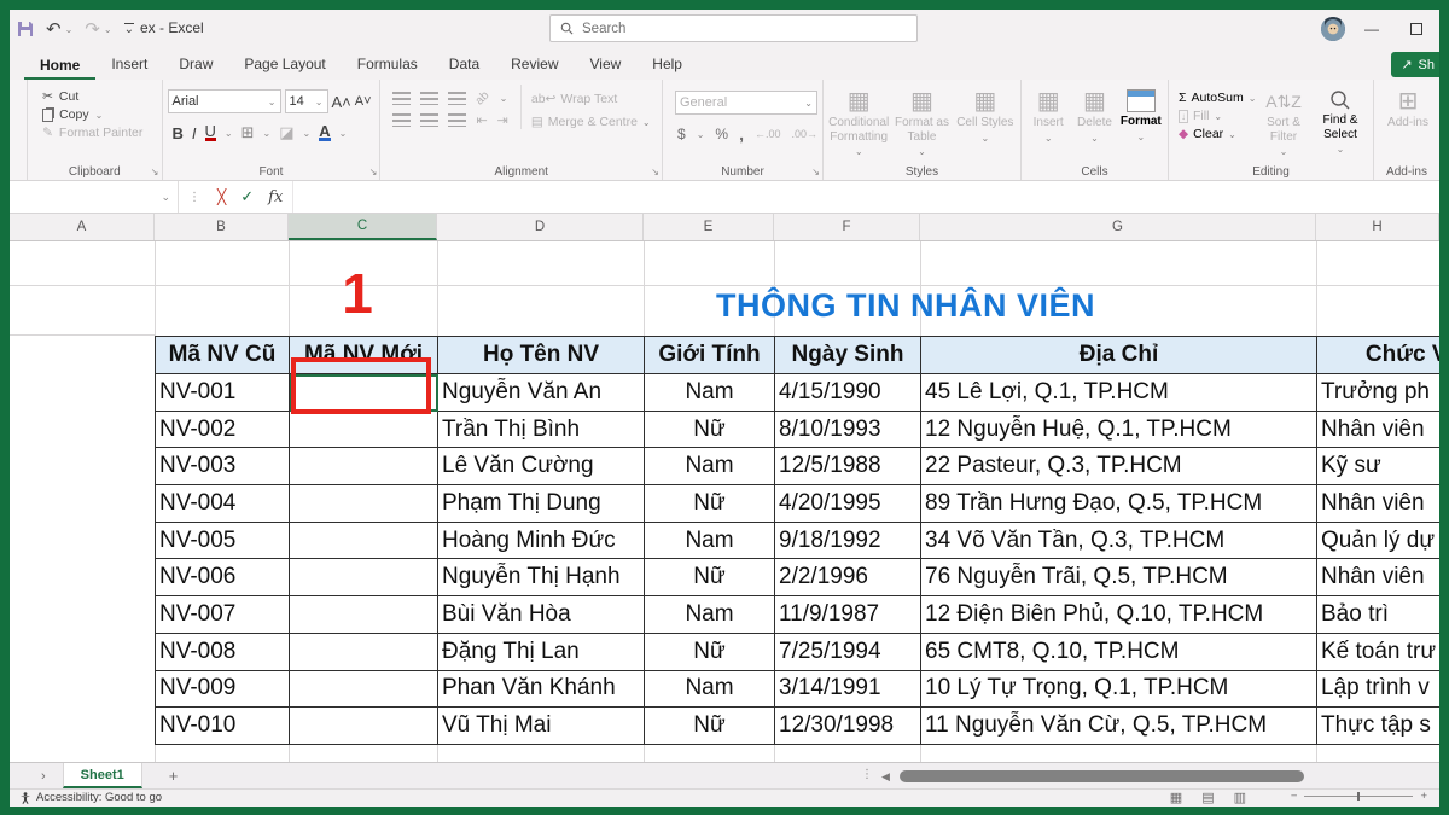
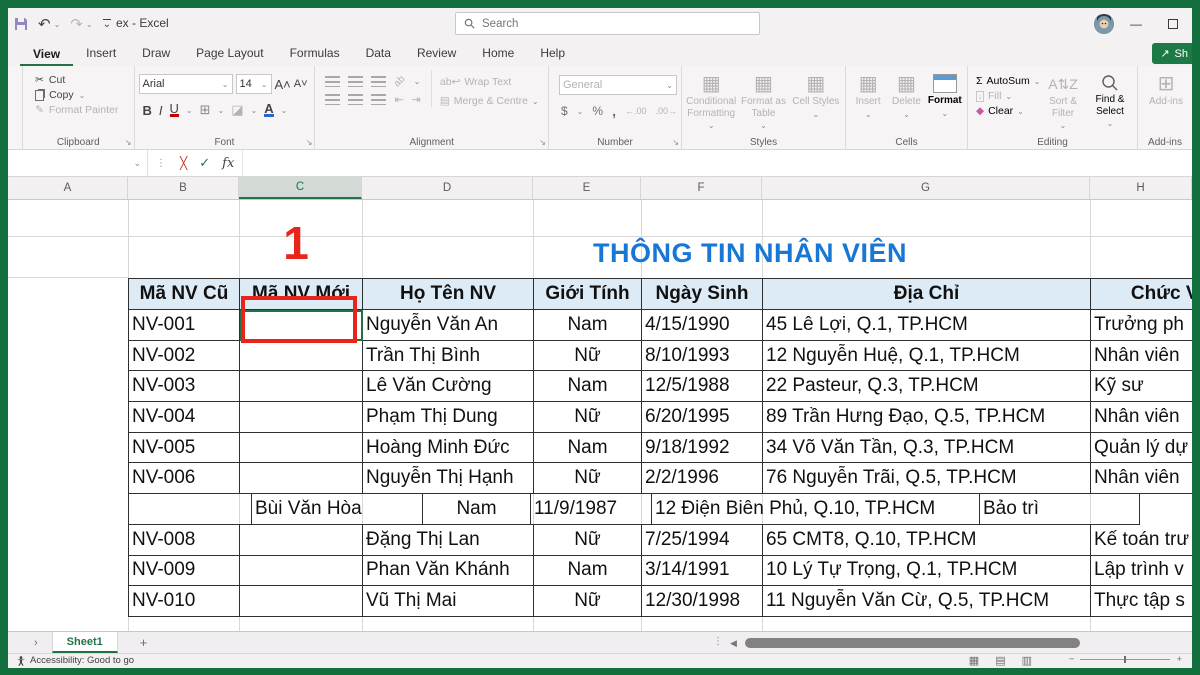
  ↶
  ⌄
  ↷
  ⌄
  ⌄
  ex - Excel
  Search
  —
- Home
+ View
  Insert
  Draw
  Page Layout
  Formulas
  Data
  Review
- View
+ Home
  Help
  ↗
  Sh
  ✂
  Cut
  Copy
  ⌄
  ✎
  Format Painter
  Clipboard
  ↘
  Arial
  ⌄
  14
  ⌄
  A˄
  A˅
  B
  I
  U
  ⌄
  ⊞
  ⌄
  ◪
  ⌄
  A
  ⌄
  Font
  ↘
  ⌄
  ⇤
  ⇥
  ab↩
  Wrap Text
  ▤
  Merge & Centre
  ⌄
  Alignment
  ↘
  General
  ⌄
  $
  ⌄
  %
  ,
  ←.00
  .00→
  Number
  ↘
  ▦
  Conditional Formatting
  ⌄
  ▦
  Format as Table
  ⌄
  ▦
  Cell Styles
  ⌄
  Styles
  ▦
  Insert
  ⌄
  ▦
  Delete
  ⌄
  Format
  ⌄
  Cells
  Σ
  AutoSum
  ⌄
  ↓
  Fill
  ⌄
  ◆
  Clear
  ⌄
  A⇅Z
  Sort & Filter
  ⌄
  Find & Select
  ⌄
  Editing
  ⊞
  Add-ins
  Add-ins
  ⌄
  ⋮
  ╳
  ✓
  fx
  A
  B
  C
  D
  E
  F
  G
  H
  THÔNG TIN NHÂN VIÊN
  Mã NV Cũ
  Mã NV Mới
  Họ Tên NV
  Giới Tính
  Ngày Sinh
  Địa Chỉ
  NV-001
  Nguyễn Văn An
  Nam
  4/15/1990
  45 Lê Lợi, Q.1, TP.HCM
  Trưởng ph
  NV-002
  Trần Thị Bình
  Nữ
  8/10/1993
  12 Nguyễn Huệ, Q.1, TP.HCM
  Nhân viên
  NV-003
  Lê Văn Cường
  Nam
  12/5/1988
  22 Pasteur, Q.3, TP.HCM
  Kỹ sư
  NV-004
  Phạm Thị Dung
  Nữ
- 4/20/1995
+ 6/20/1995
  89 Trần Hưng Đạo, Q.5, TP.HCM
  Nhân viên
  NV-005
  Hoàng Minh Đức
  Nam
  9/18/1992
  34 Võ Văn Tần, Q.3, TP.HCM
  Quản lý dự
  NV-006
  Nguyễn Thị Hạnh
  Nữ
  2/2/1996
  76 Nguyễn Trãi, Q.5, TP.HCM
  Nhân viên
- NV-007
  Bùi Văn Hòa
  Nam
  11/9/1987
  12 Điện Biên Phủ, Q.10, TP.HCM
  Bảo trì
  NV-008
  Đặng Thị Lan
  Nữ
  7/25/1994
  65 CMT8, Q.10, TP.HCM
  Kế toán trư
  NV-009
  Phan Văn Khánh
  Nam
  3/14/1991
  10 Lý Tự Trọng, Q.1, TP.HCM
  Lập trình v
  NV-010
  Vũ Thị Mai
  Nữ
  12/30/1998
  11 Nguyễn Văn Cừ, Q.5, TP.HCM
  Thực tập s
  1
  ›
  Sheet1
  +
  ⋮
  ◀
  Accessibility: Good to go
  ▦
  ▤
  ▥
  −
  +
